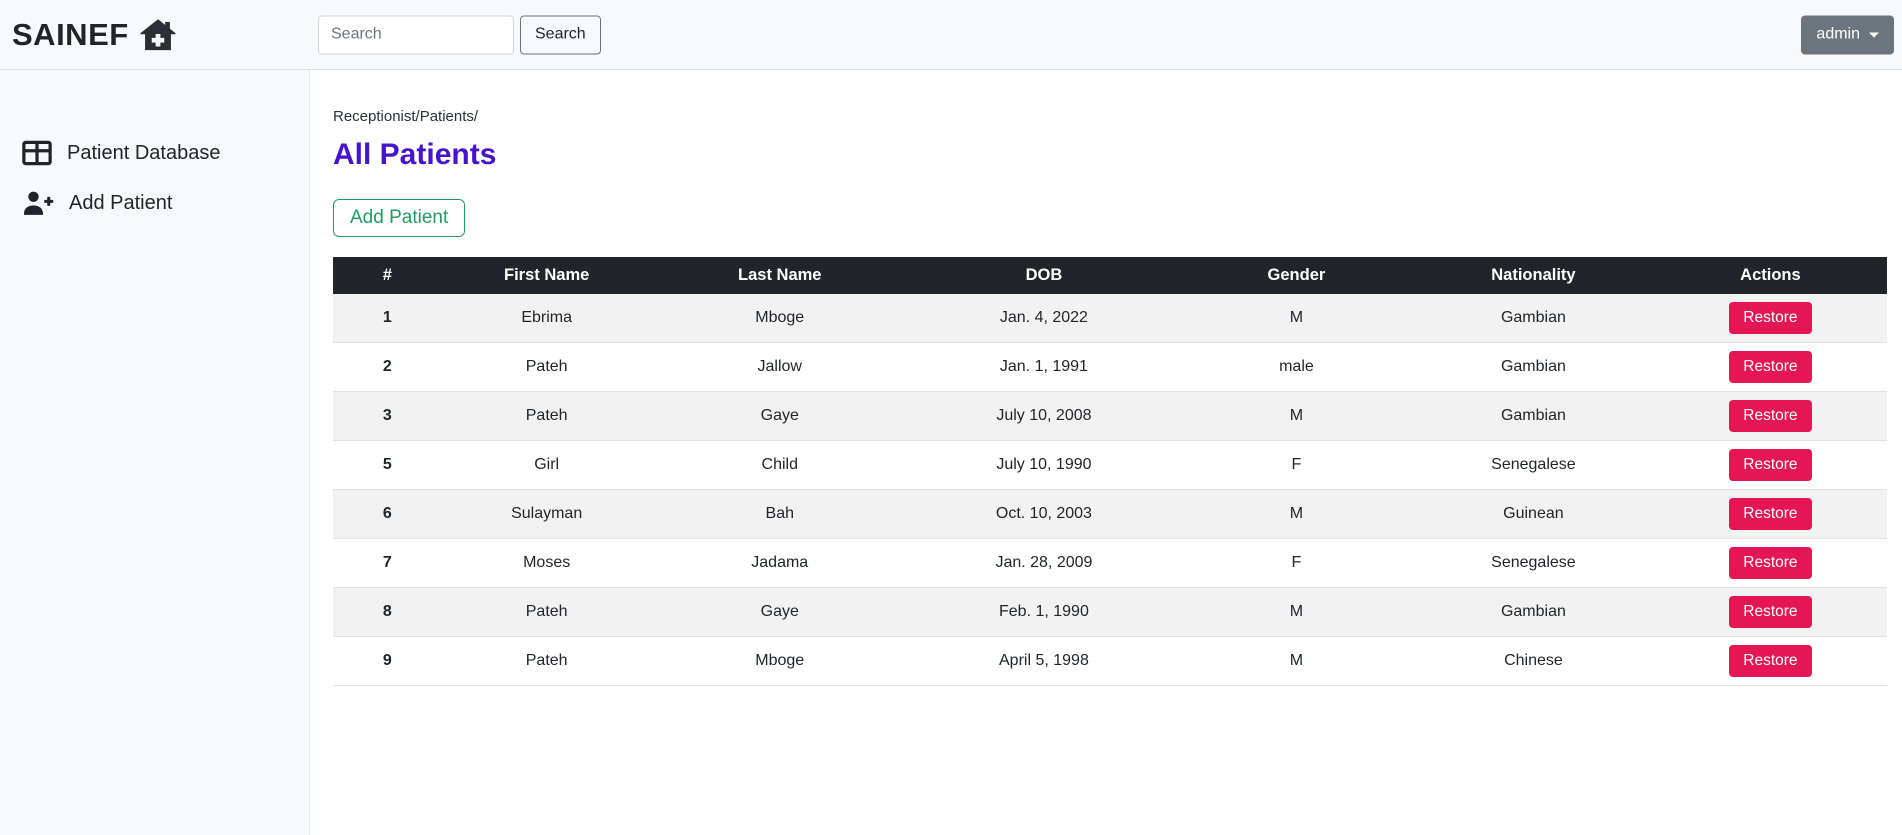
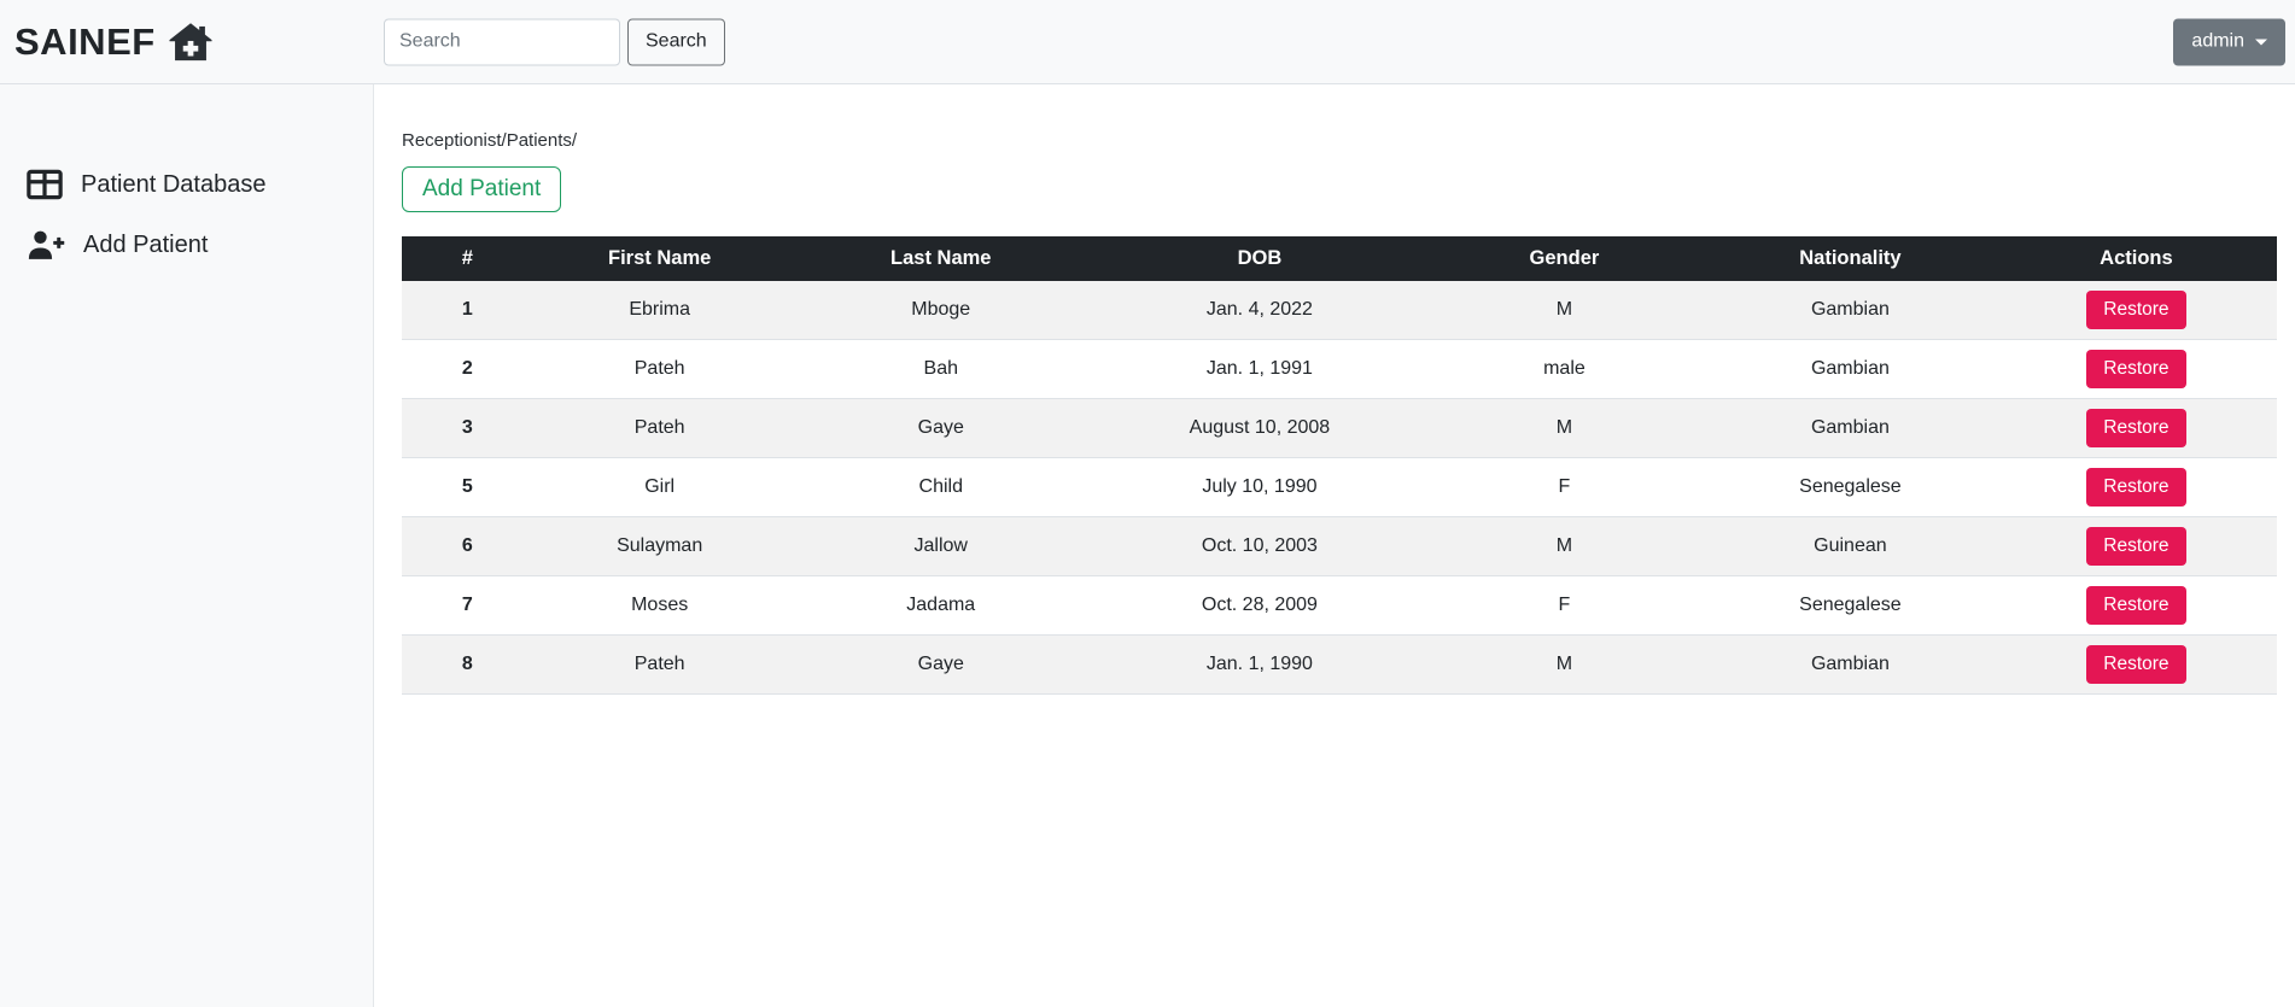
  SAINEF
  Search
  Search
  admin
  Patient Database
  Add Patient
  Receptionist/Patients/
- All Patients
  Add Patient
  #	First Name	Last Name	DOB	Gender	Nationality	Actions
  1	Ebrima	Mboge	Jan. 4, 2022	M	Gambian	Restore
- 2	Pateh	Jallow	Jan. 1, 1991	male	Gambian	Restore
+ 2	Pateh	Bah	Jan. 1, 1991	male	Gambian	Restore
- 3	Pateh	Gaye	July 10, 2008	M	Gambian	Restore
+ 3	Pateh	Gaye	August 10, 2008	M	Gambian	Restore
  5	Girl	Child	July 10, 1990	F	Senegalese	Restore
- 6	Sulayman	Bah	Oct. 10, 2003	M	Guinean	Restore
+ 6	Sulayman	Jallow	Oct. 10, 2003	M	Guinean	Restore
- 7	Moses	Jadama	Jan. 28, 2009	F	Senegalese	Restore
+ 7	Moses	Jadama	Oct. 28, 2009	F	Senegalese	Restore
- 8	Pateh	Gaye	Feb. 1, 1990	M	Gambian	Restore
+ 8	Pateh	Gaye	Jan. 1, 1990	M	Gambian	Restore
- 9	Pateh	Mboge	April 5, 1998	M	Chinese	Restore
